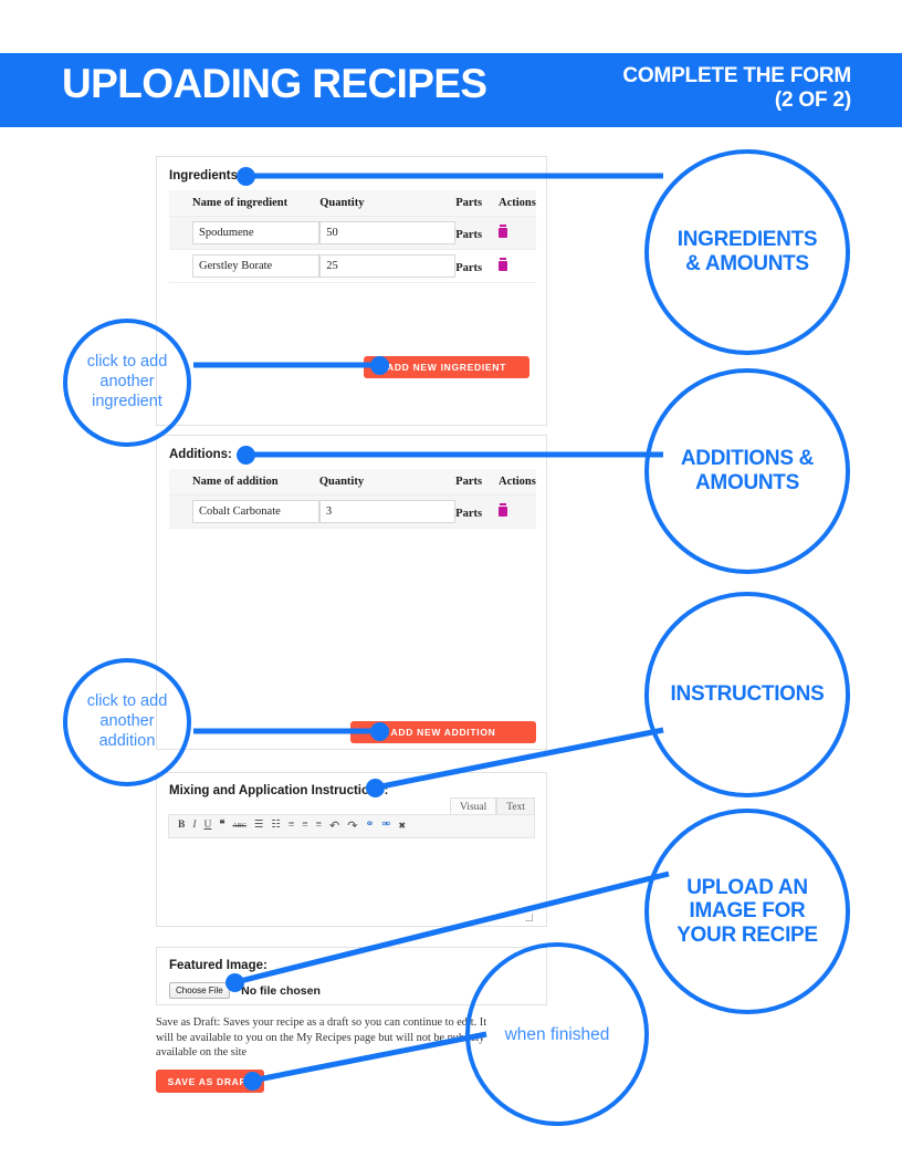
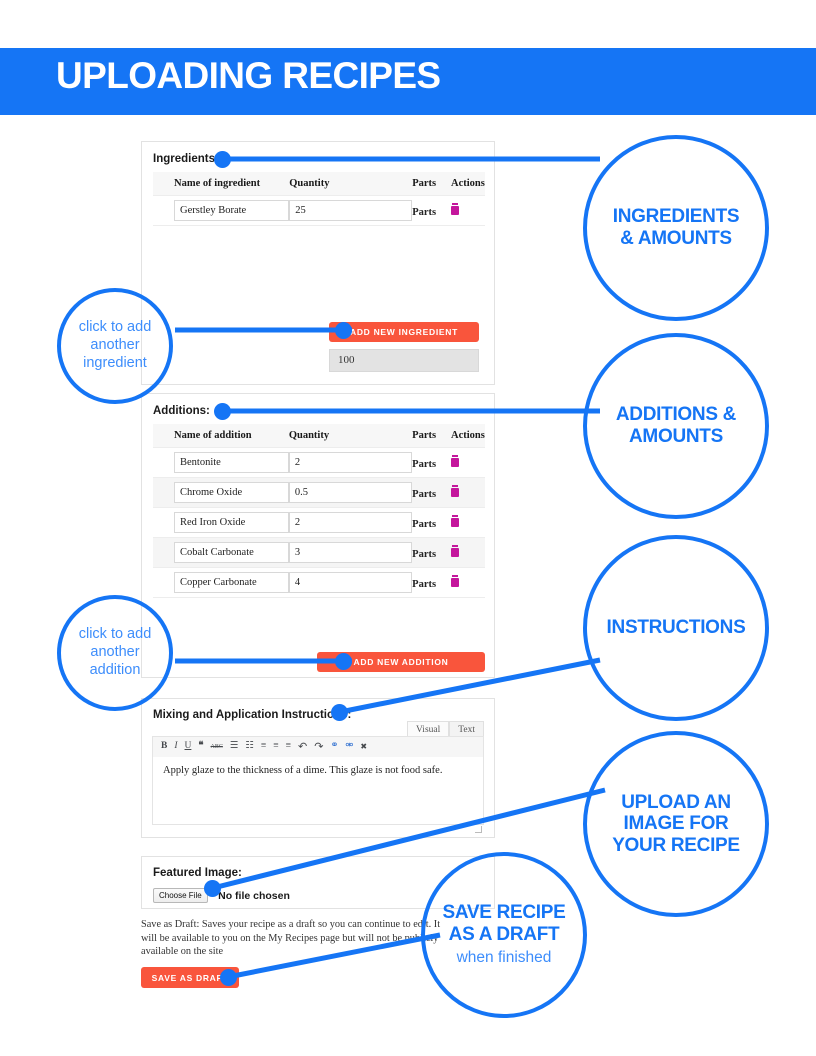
  UPLOADING RECIPES
- COMPLETE THE FORM
- (2 OF 2)
  Ingredients
  Name of ingredient	Quantity	Parts	Actions
- Spodumene	50	Parts
  Gerstley Borate	25	Parts
  ADD NEW INGREDIENT
+ 100
  Additions:
  Name of addition	Quantity	Parts	Actions
+ Bentonite	2	Parts
+ Chrome Oxide	0.5	Parts
+ Red Iron Oxide	2	Parts
  Cobalt Carbonate	3	Parts
+ Copper Carbonate	4	Parts
  ADD NEW ADDITION
  Mixing and Application Instructi:
  Visual
  Text
  B
  I
  U
  ❝
  ☰
  ☷
  ≡
  ≡
  ≡
  ↶
  ↷
  ⚭
  ⚮
  ✖
+ Apply glaze to the thickness of a dime. This glaze is not food safe.
  Featured Image:
  Choose File No file chosen
  Save as Draft: Saves your recipe as a draft so you can continue to edit. It will be available to you on the My Recipes page but will not be p available on the site
  SAVE AS DRA
  INGREDIENTS
  & AMOUNTS
  ADDITIONS &
  AMOUNTS
  INSTRUCTIONS
  UPLOAD AN
  IMAGE FOR
  YOUR RECIPE
+ SAVE RECIPE
+ AS A DRAFT
  when finished
  click to add
  another
  ingredient
  click to add
  another
  addition
